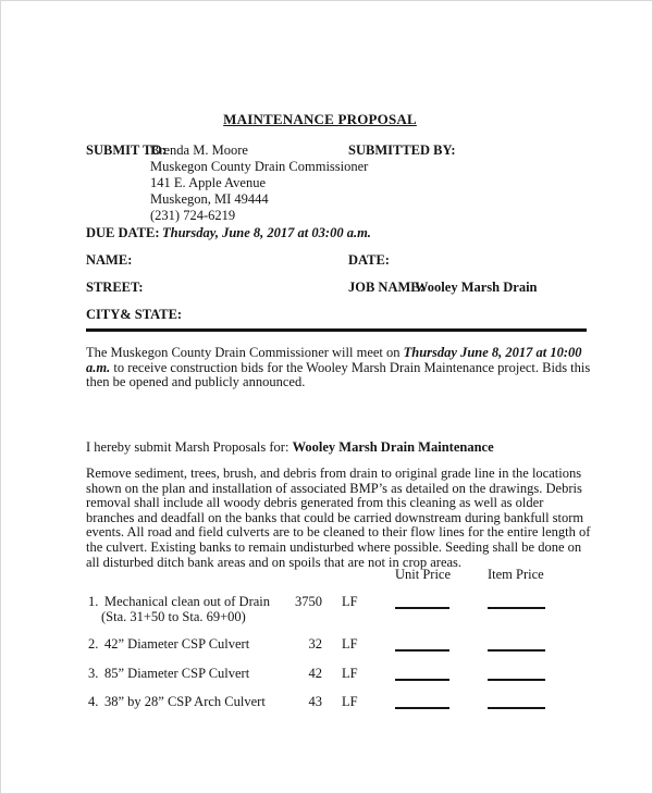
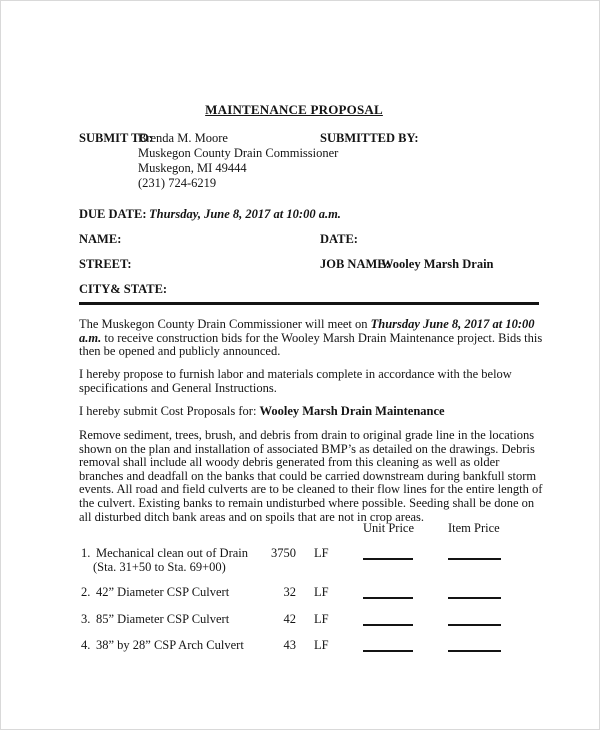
  MAINTENANCE PROPOSAL
  SUBMIT TO:
  Brenda M. Moore
  Muskegon County Drain Commissioner
- 141 E. Apple Avenue
  Muskegon, MI 49444
  (231) 724-6219
  SUBMITTED BY:
  DUE DATE:
- Thursday, June 8, 2017 at 03:00 a.m.
+ Thursday, June 8, 2017 at 10:00 a.m.
  NAME:
  DATE:
  STREET:
  JOB NAME:
  Wooley Marsh Drain
  CITY& STATE:
  The Muskegon County Drain Commissioner will meet on Thursday June 8, 2017 at 10:00 a.m. to receive construction bids for the Wooley Marsh Drain Maintenance project. Bids this then be opened and publicly announced.
+ I hereby propose to furnish labor and materials complete in accordance with the below specifications and General Instructions.
- I hereby submit Marsh Proposals for: Wooley Marsh Drain Maintenance
+ I hereby submit Cost Proposals for: Wooley Marsh Drain Maintenance
  Remove sediment, trees, brush, and debris from drain to original grade line in the locations shown on the plan and installation of associated BMP’s as detailed on the drawings. Debris removal shall include all woody debris generated from this cleaning as well as older branches and deadfall on the banks that could be carried downstream during bankfull storm events. All road and field culverts are to be cleaned to their flow lines for the entire length of the culvert. Existing banks to remain undisturbed where possible. Seeding shall be done on all disturbed ditch bank areas and on spoils that are not in crop areas.
  Unit Price
  Item Price
  1.
  Mechanical clean out of Drain
  (Sta. 31+50 to Sta. 69+00)
  3750
  LF
  2.
  42” Diameter CSP Culvert
  32
  LF
  3.
  85” Diameter CSP Culvert
  42
  LF
  4.
  38” by 28” CSP Arch Culvert
  43
  LF
